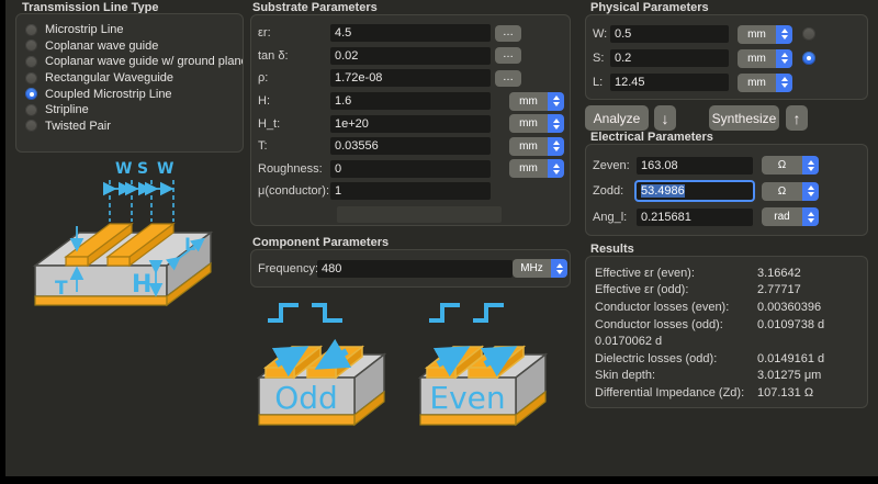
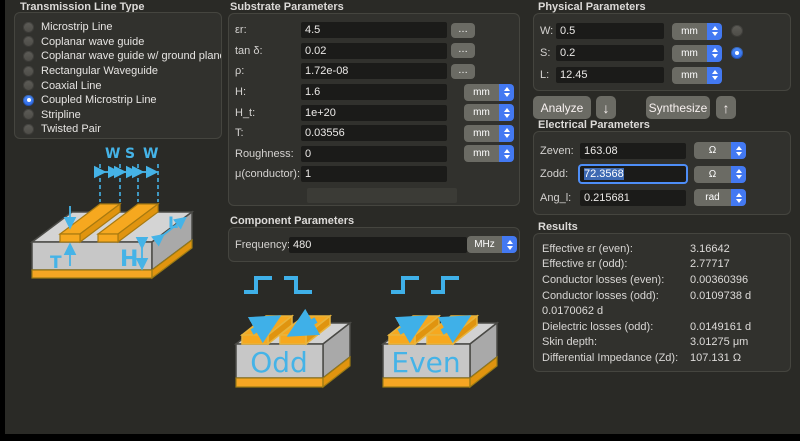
  Transmission Line Type
  Microstrip Line
  Coplanar wave guide
  Coplanar wave guide w/ ground plan
  Rectangular Waveguide
+ Coaxial Line
  Coupled Microstrip Line
  Stripline
  Twisted Pair
  W
  S
  W
  T
  H
  L
  Substrate Parameters
  εr:
  4.5
  …
  tan δ:
  0.02
  …
  ρ:
  1.72e-08
  …
  H:
  1.6
  mm
  H_t:
  1e+20
  mm
  T:
  0.03556
  mm
  Roughness:
  0
  mm
  μ(conductor):
  1
  Component Parameters
  Frequency
  480
  MHz
  Odd
  Even
  Physical Parameters
  W:
  0.5
  mm
  S:
  0.2
  mm
  L:
  12.45
  mm
  Analyze
  ↓
  Synthesize
  ↑
  Electrical Parameters
  Zeven:
  163.08
  Ω
  Zodd:
- 53.4986
+ 72.3568
  Ω
  Ang_l:
  0.215681
  rad
  Results
  Effective εr (even):
  3.16642
  Effective εr (odd):
  2.77717
  Conductor losses (even):
  0.00360396
  Conductor losses (odd):
  0.0109738 d
  0.0170062 d
  Dielectric losses (odd):
  0.0149161 d
  Skin depth:
  3.01275 μm
  Differential Impedance (Zd):
  107.131 Ω
